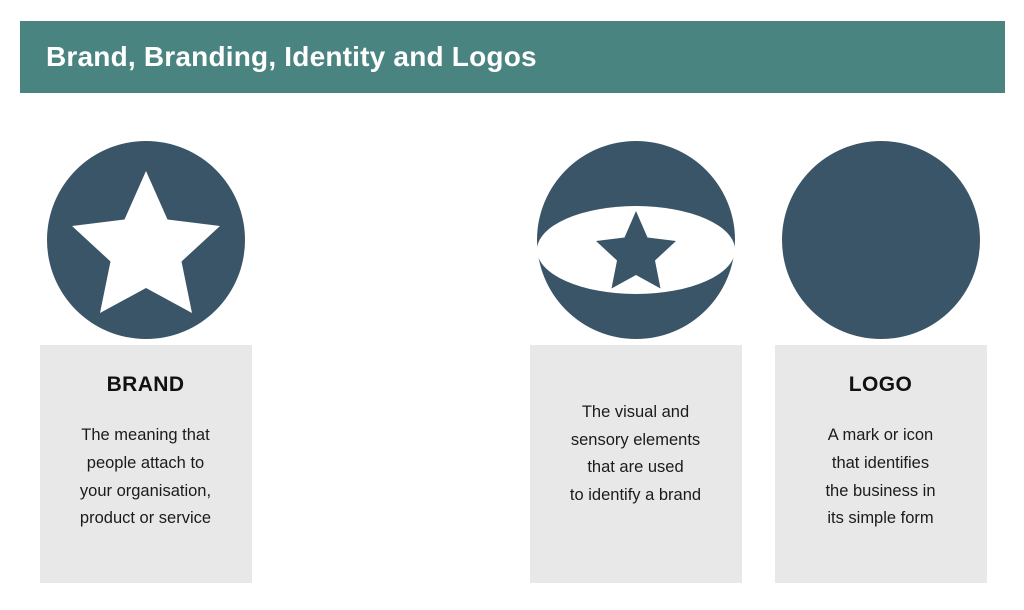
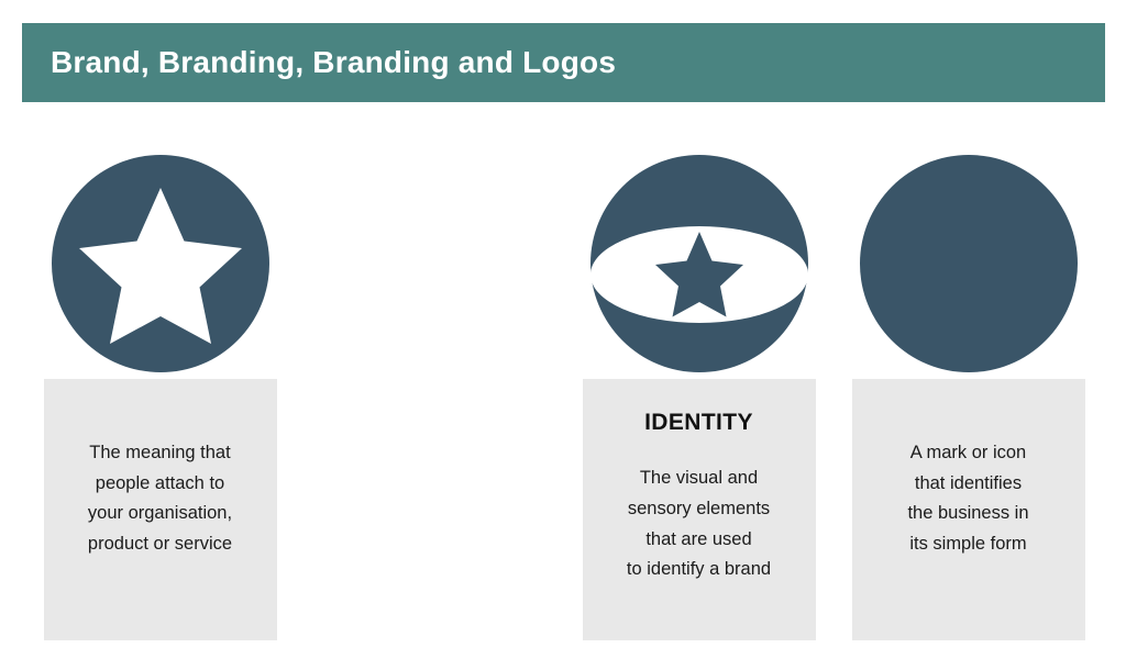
- Brand, Branding, Identity and Logos
+ Brand, Branding, Branding and Logos
- BRAND
  The meaning that
  people attach to
  your organisation,
  product or service
+ IDENTITY
  The visual and
  sensory elements
  that are used
  to identify a brand
- LOGO
  A mark or icon
  that identifies
  the business in
  its simple form
